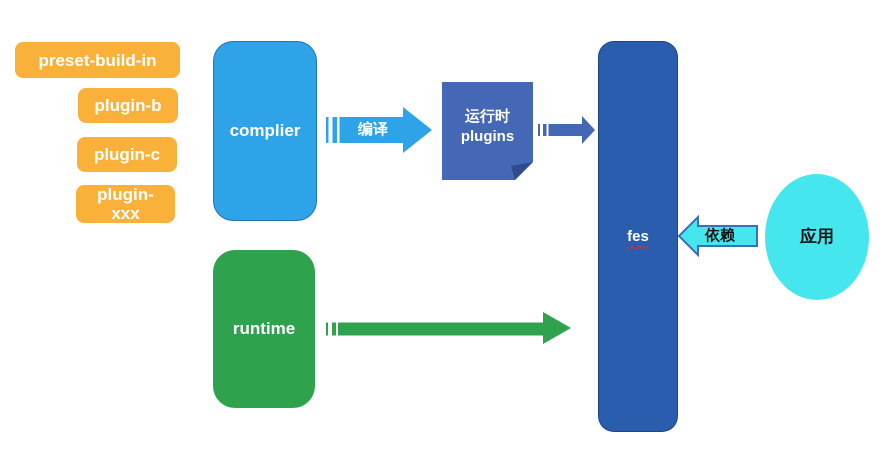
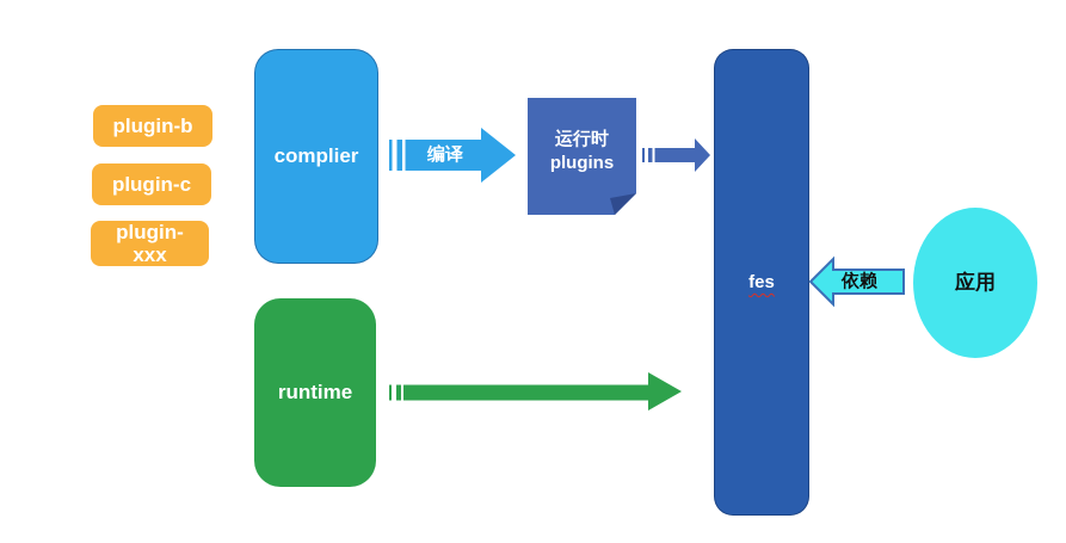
- preset-build-in
  plugin-b
  plugin-c
  plugin-xxx
  complier
  编译
  运行时 plugins
  fes
  runtime
  依赖
  应用
